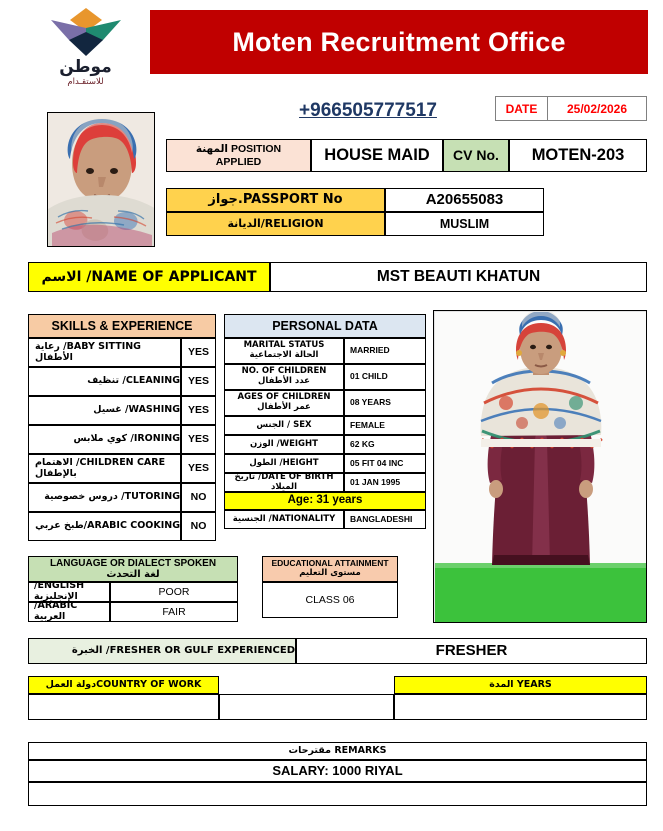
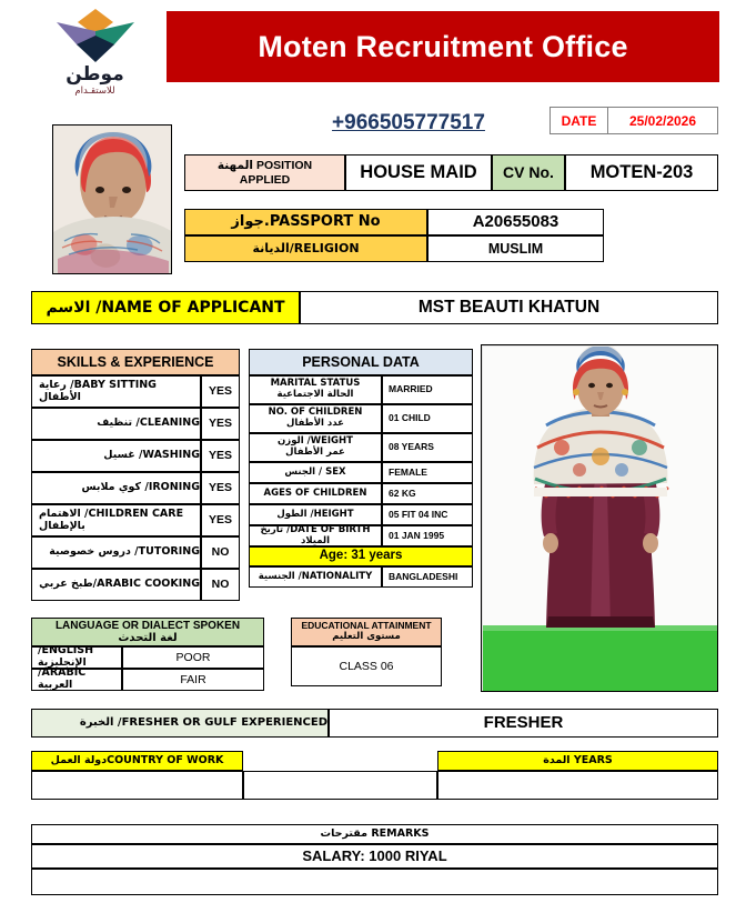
  موطن
  للاستقـدام
  Moten Recruitment Office
  +966505777517
  DATE
  25/02/2026
  المهنة POSITION
  APPLIED
  HOUSE MAID
  CV No.
  MOTEN-203
  PASSPORT No.جواز
  A20655083
  RELIGION/الديانة
  MUSLIM
  NAME OF APPLICANT/ الاسم
  MST BEAUTI KHATUN
  SKILLS & EXPERIENCE
  BABY SITTING/ رعاية الأطفال
  YES
  CLEANING/ تنظيف
  YES
  WASHING/ غسيل
  YES
  IRONING/ كوي ملابس
  YES
  CHILDREN CARE/ الاهتمام بالإطفال
  YES
  TUTORING/ دروس خصوصية
  NO
  ARABIC COOKING/طبخ عربي
  NO
  PERSONAL DATA
  MARITAL STATUS
  الحالة الاجتماعية
  MARRIED
  NO. OF CHILDREN
  عدد الأطفال
  01 CHILD
- AGES OF CHILDREN
+ WEIGHT/ الوزن
  عمر الأطفال
  08 YEARS
  SEX / الجنس
  FEMALE
- WEIGHT/ الوزن
+ AGES OF CHILDREN
  62 KG
  HEIGHT/ الطول
  05 FIT 04 INC
  DATE OF BIRTH/ تاريخ الميلاد
  01 JAN 1995
  Age: 31 years
  NATIONALITY/ الجنسية
  BANGLADESHI
  LANGUAGE OR DIALECT SPOKEN
  لغة التحدث
  ENGLISH/ الإنجليزية
  POOR
  ARABIC/ العربية
  FAIR
  EDUCATIONAL ATTAINMENT
  مستوى التعليم
  CLASS 06
  FRESHER OR GULF EXPERIENCED/ الخبرة
  FRESHER
  COUNTRY OF WORKدولة العمل
  YEARS المدة
  REMARKS مقترحات
  SALARY: 1000 RIYAL
